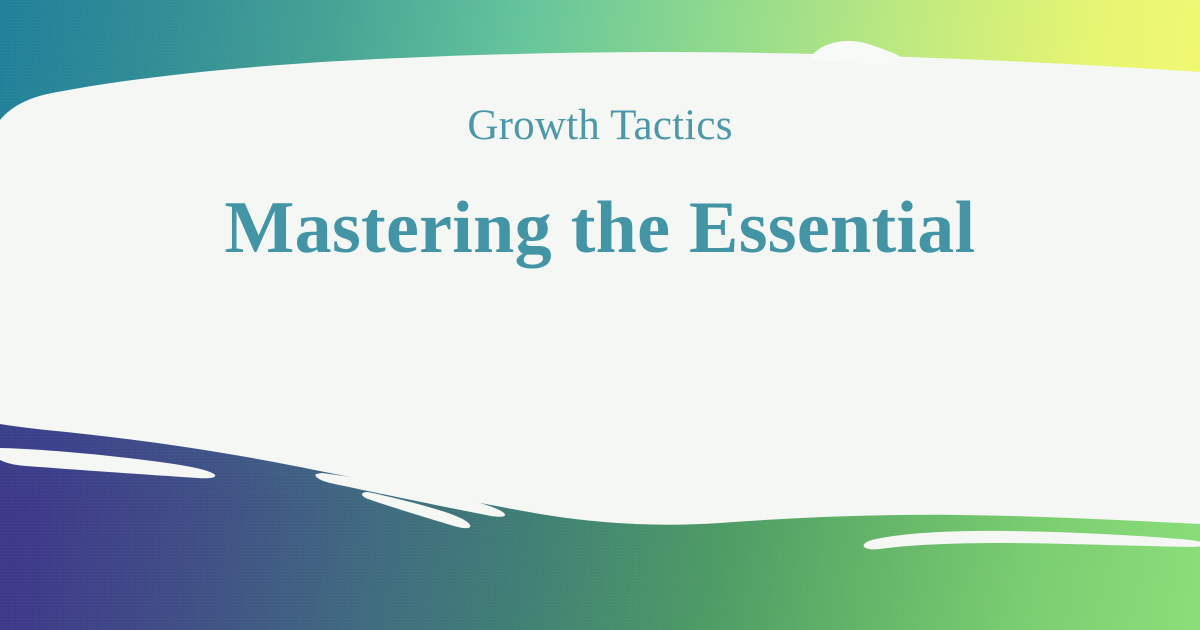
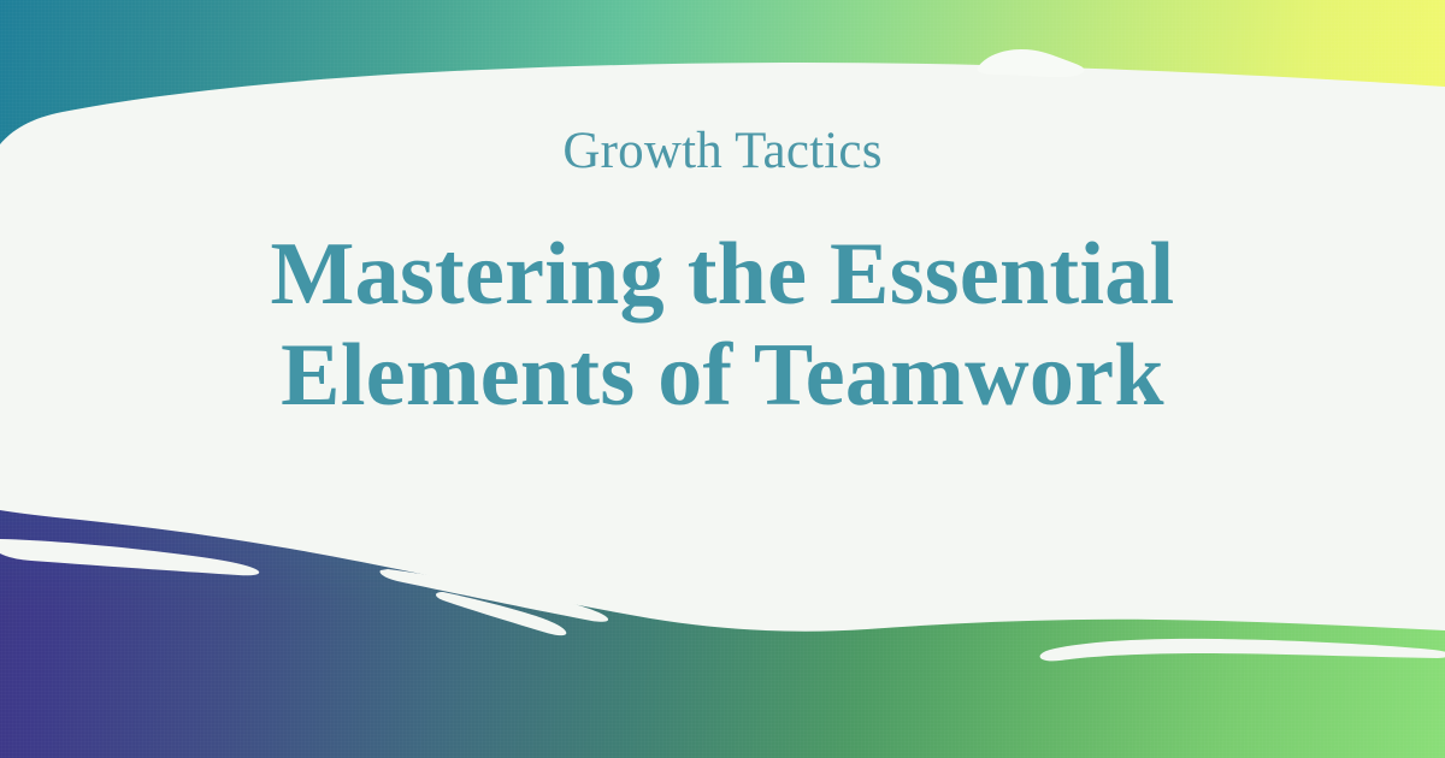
  Growth Tactics
  Mastering the Essential
+ Elements of Teamwork
